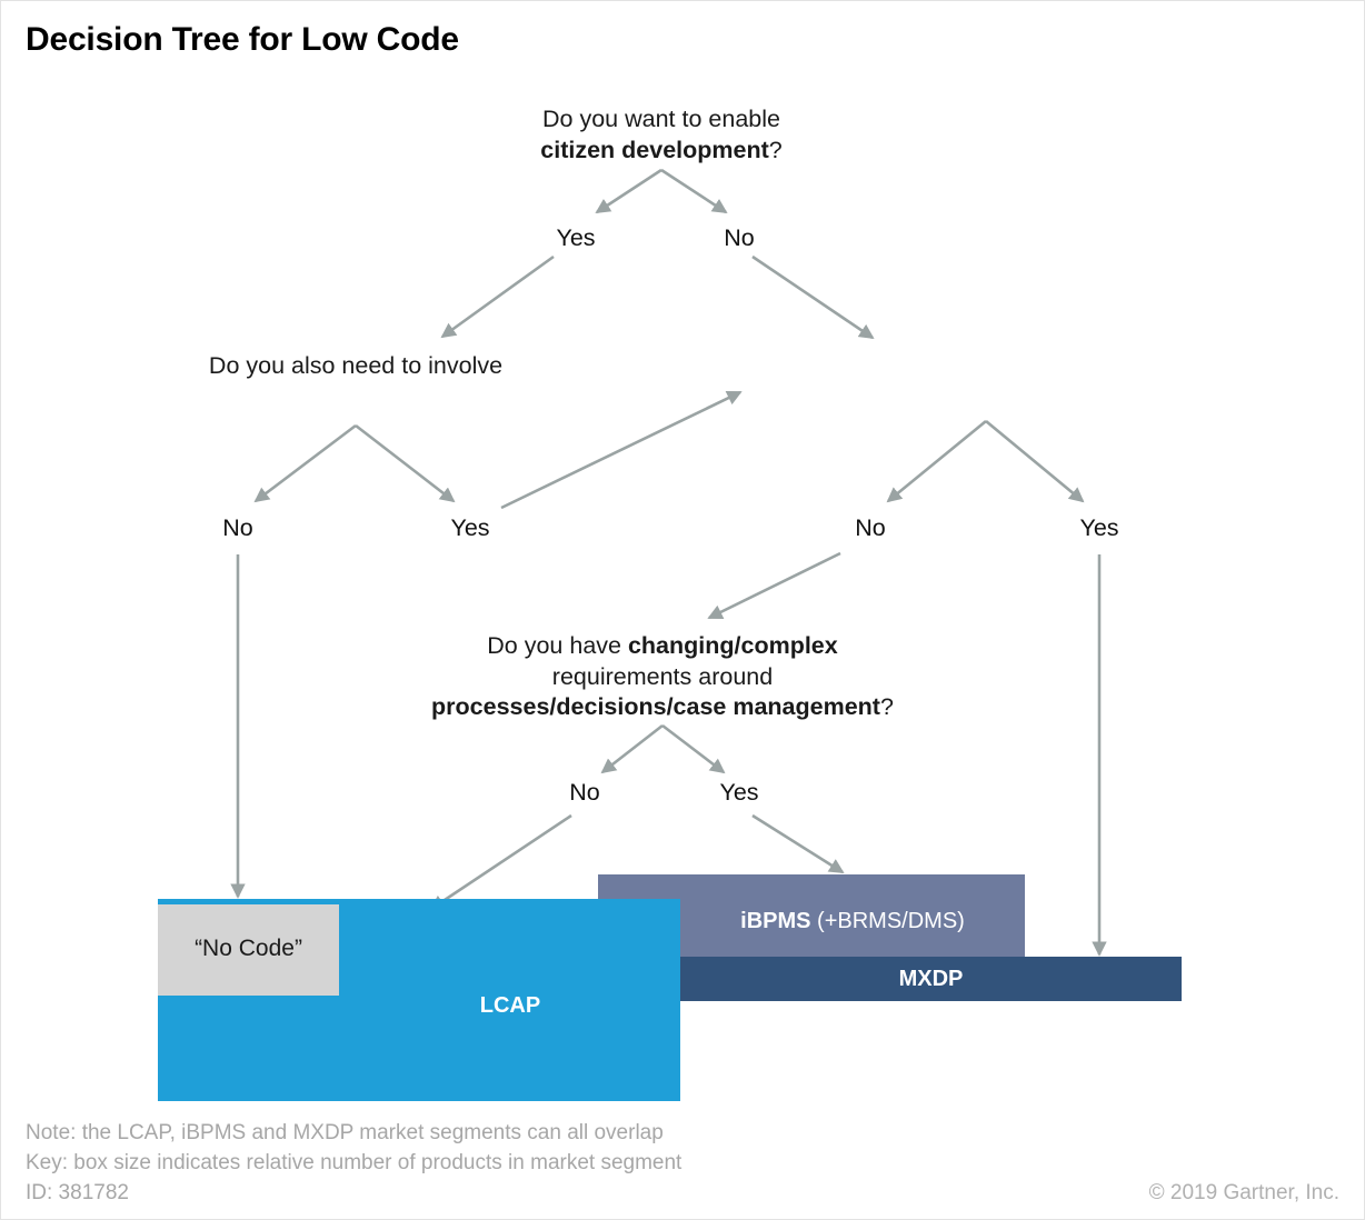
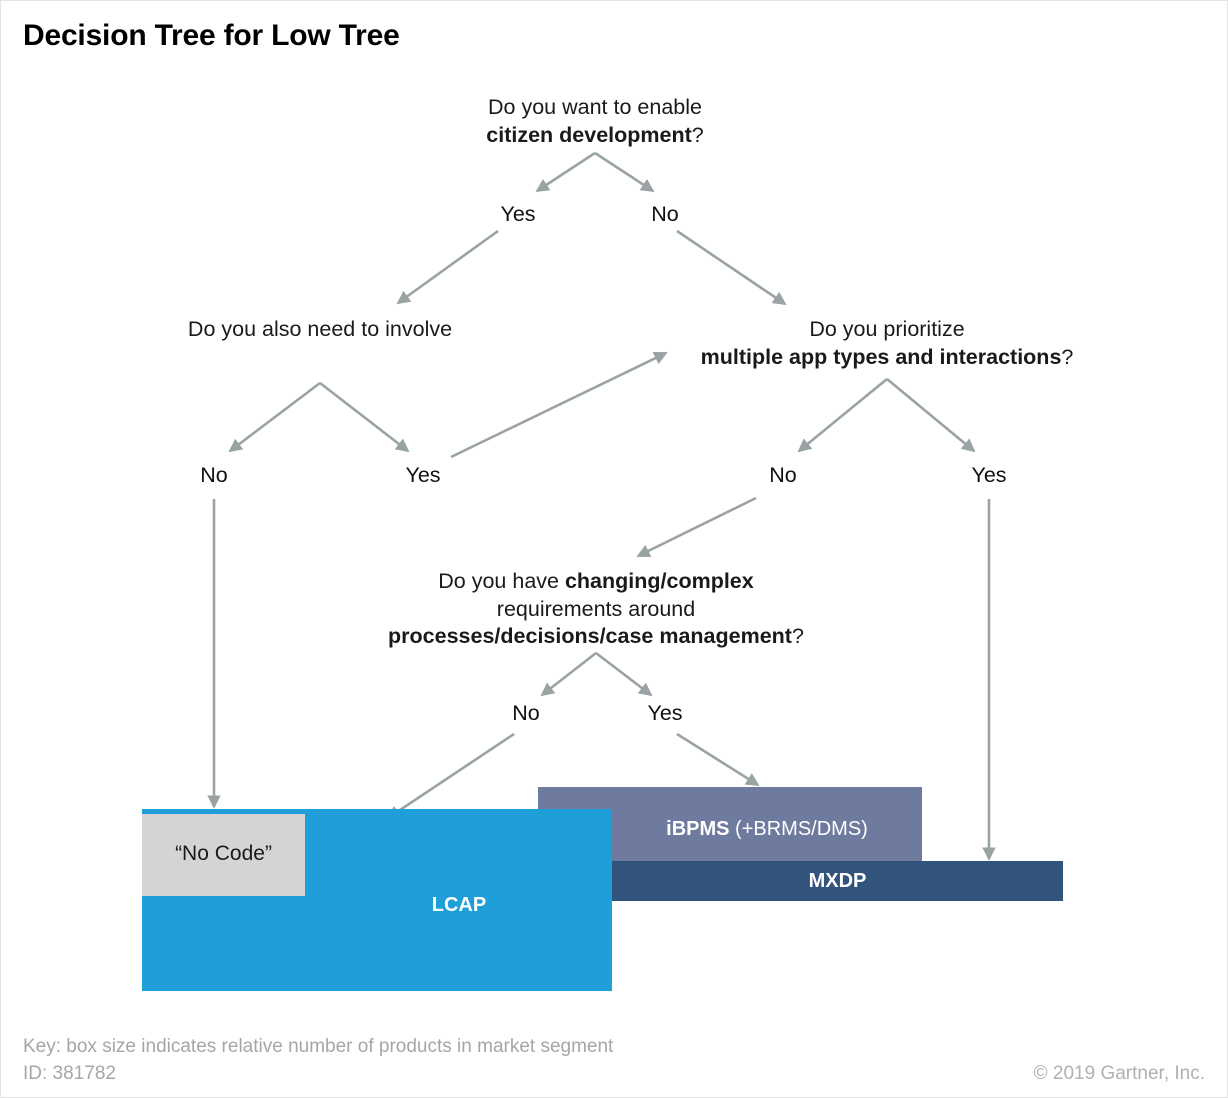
- Decision Tree for Low Code
+ Decision Tree for Low Tree
  Do you want to enable
  citizen development?
  Do you also need to involve
+ Do you prioritize
+ multiple app types and interactions?
  Do you have changing/complex
  requirements around
  processes/decisions/case management?
  Yes
  No
  No
  Yes
  No
  Yes
  No
  Yes
  LCAP
  iBPMS (+BRMS/DMS)
  MXDP
  “No Code”
- Note: the LCAP, iBPMS and MXDP market segments can all overlap
  Key: box size indicates relative number of products in market segment
  ID: 381782
  © 2019 Gartner, Inc.
